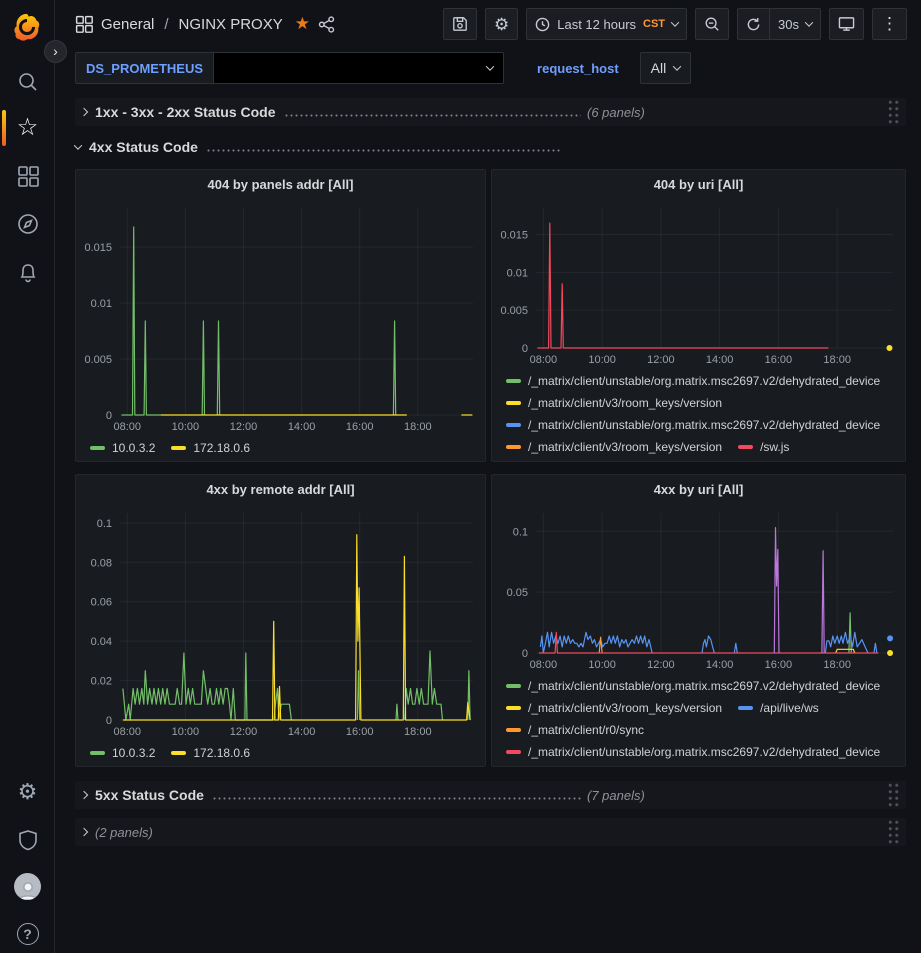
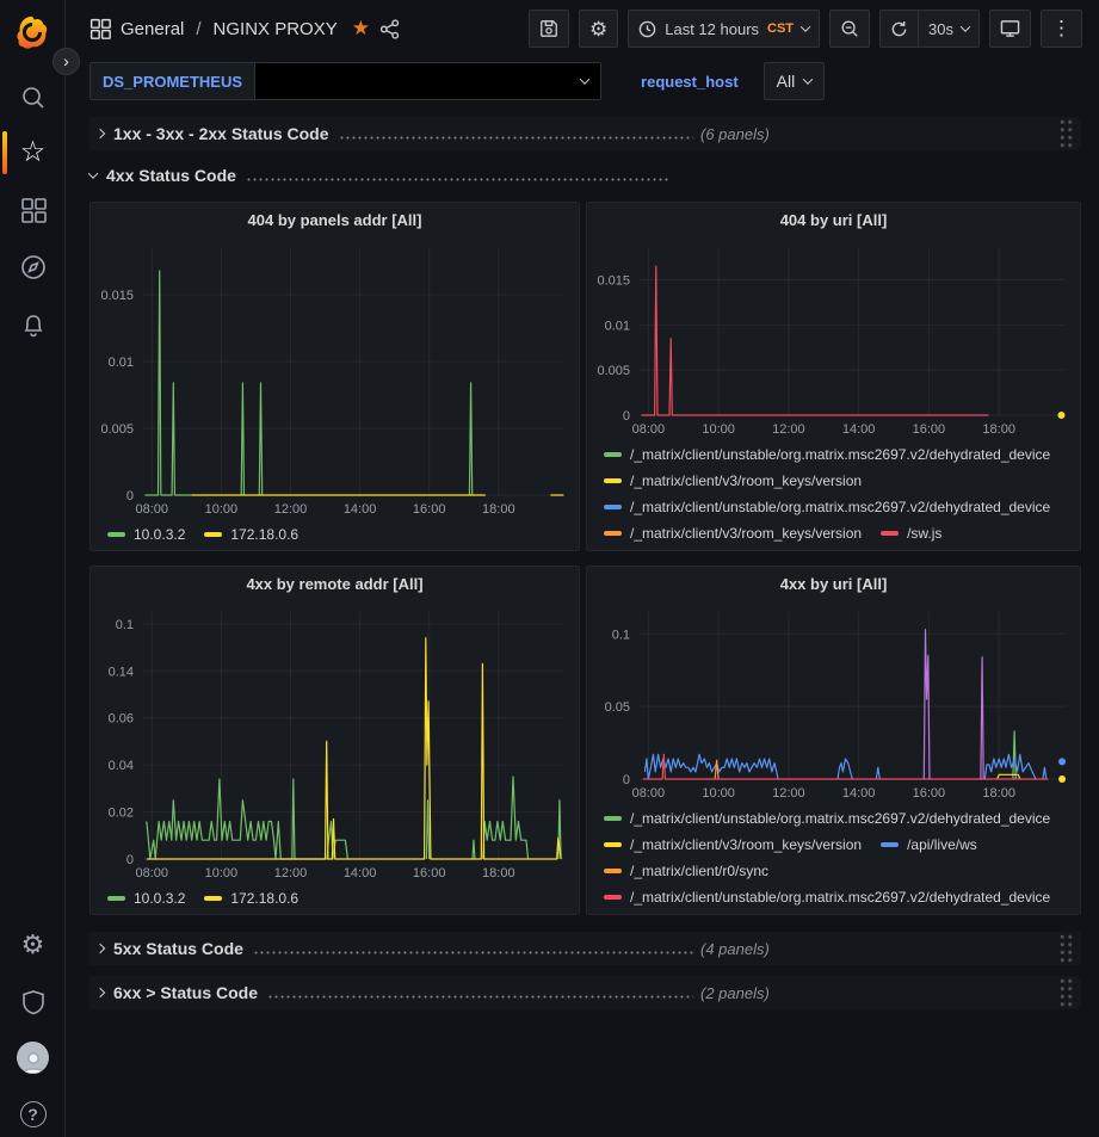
  ›
  ☆
  ⚙
  ?
  General
  /
  NGINX PROXY
  ★
  ⚙
  Last 12 hours
  CST
  30s
  ⋮
  DS_PROMETHEUS
  request_host
  All
  1xx - 3xx - 2xx Status Code
  (6 panels)
  4xx Status Code
  404 by panels addr [All]
  08:00
  10:00
  12:00
  14:00
  16:00
  18:00
  0
  0.005
  0.01
  0.015
  10.0.3.2
  172.18.0.6
  404 by uri [All]
  08:00
  10:00
  12:00
  14:00
  16:00
  18:00
  0
  0.005
  0.01
  0.015
  /_matrix/client/unstable/org.matrix.msc2697.v2/dehydrated_device
  /_matrix/client/v3/room_keys/version
  /_matrix/client/unstable/org.matrix.msc2697.v2/dehydrated_device
  /_matrix/client/v3/room_keys/version
  /sw.js
  4xx by remote addr [All]
  08:00
  10:00
  12:00
  14:00
  16:00
  18:00
  0
  0.02
  0.04
  0.06
- 0.08
+ 0.14
  0.1
  10.0.3.2
  172.18.0.6
  4xx by uri [All]
  08:00
  10:00
  12:00
  14:00
  16:00
  18:00
  0
  0.05
  0.1
  /_matrix/client/unstable/org.matrix.msc2697.v2/dehydrated_device
  /_matrix/client/v3/room_keys/version
  /api/live/ws
  /_matrix/client/r0/sync
  /_matrix/client/unstable/org.matrix.msc2697.v2/dehydrated_device
  5xx Status Code
- (7 panels)
+ (4 panels)
+ 6xx > Status Code
  (2 panels)
